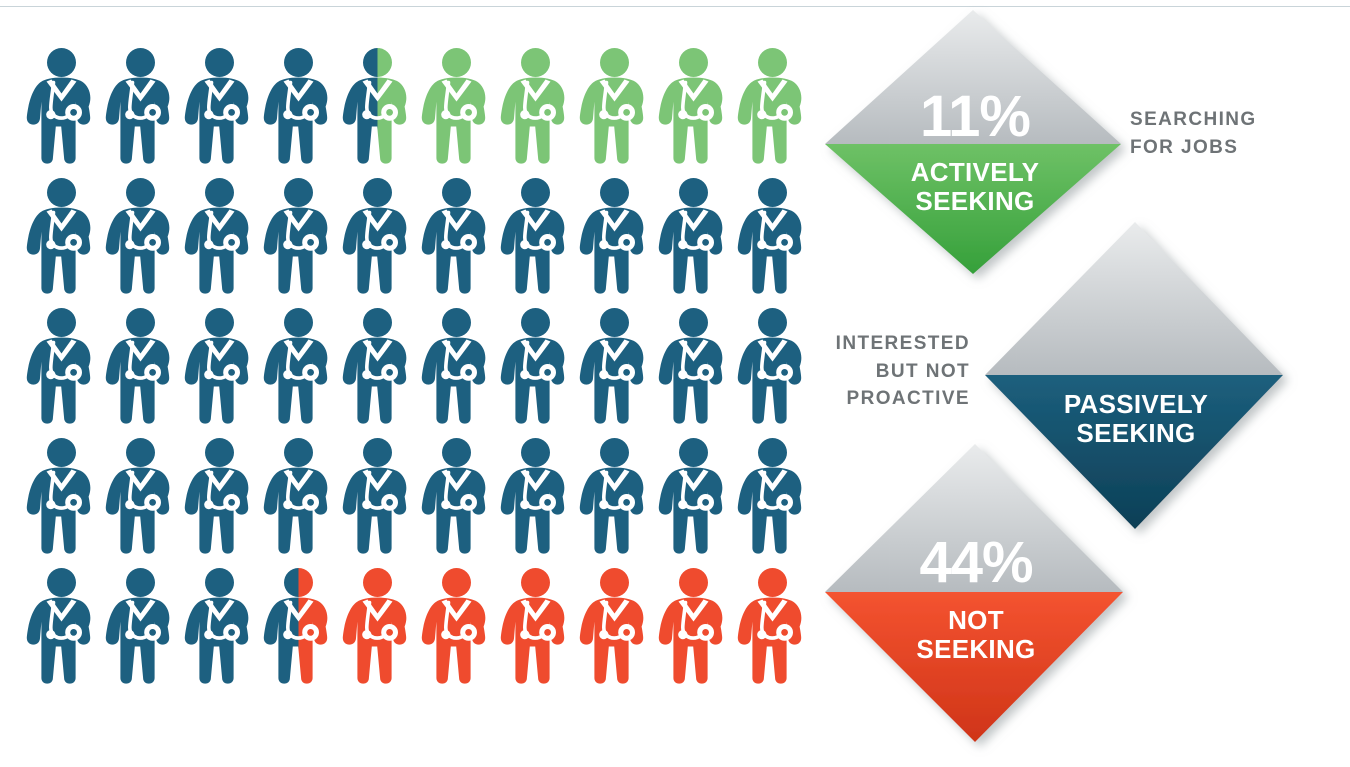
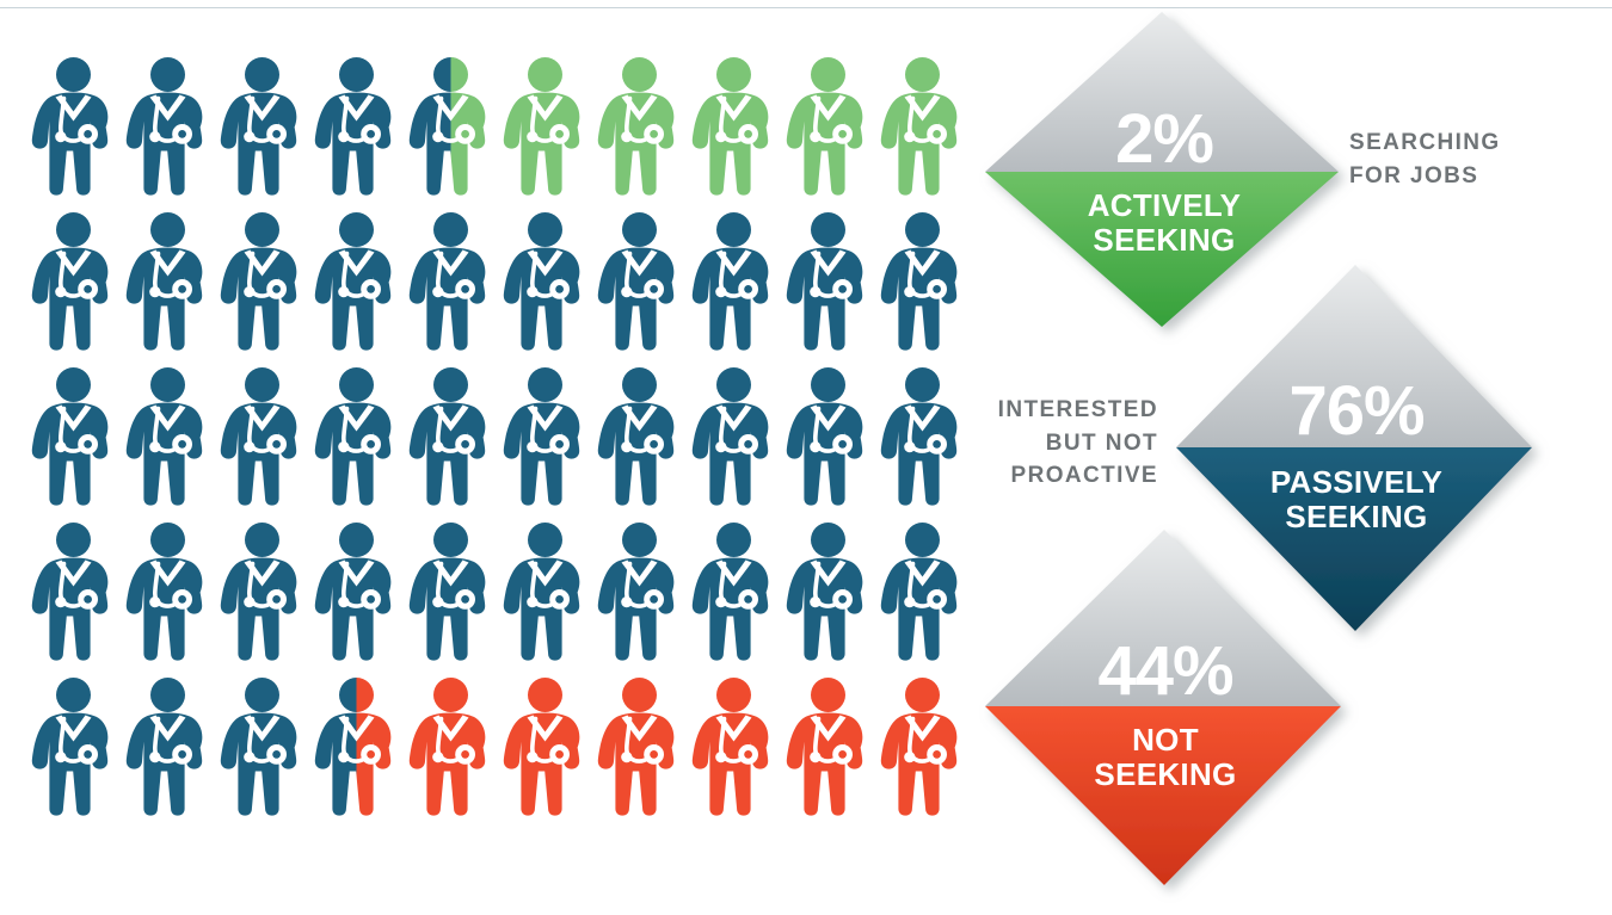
- 11%
+ 2%
  ACTIVELY
  SEEKING
  SEARCHING
  FOR JOBS
+ 76%
  PASSIVELY
  SEEKING
  INTERESTED
  BUT NOT
  PROACTIVE
  44%
  NOT
  SEEKING
